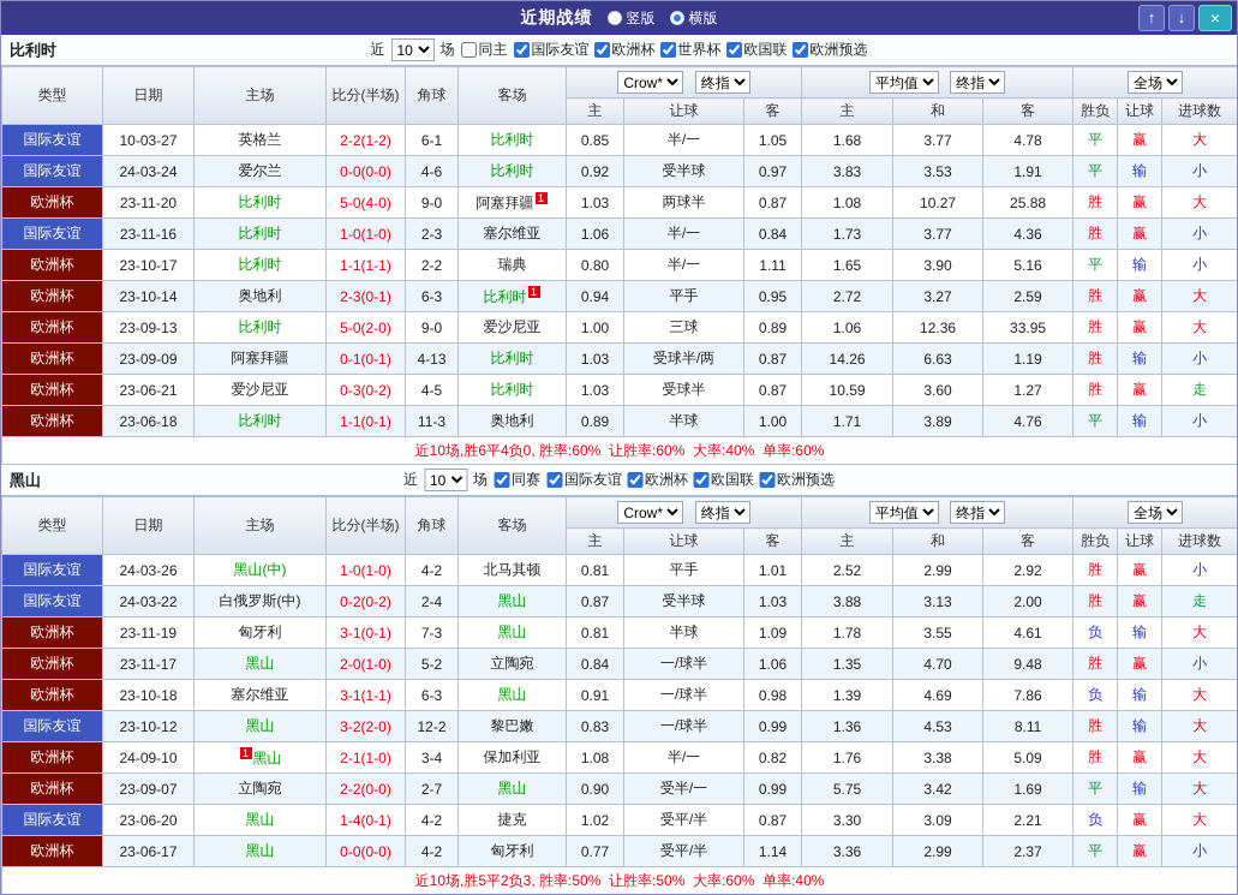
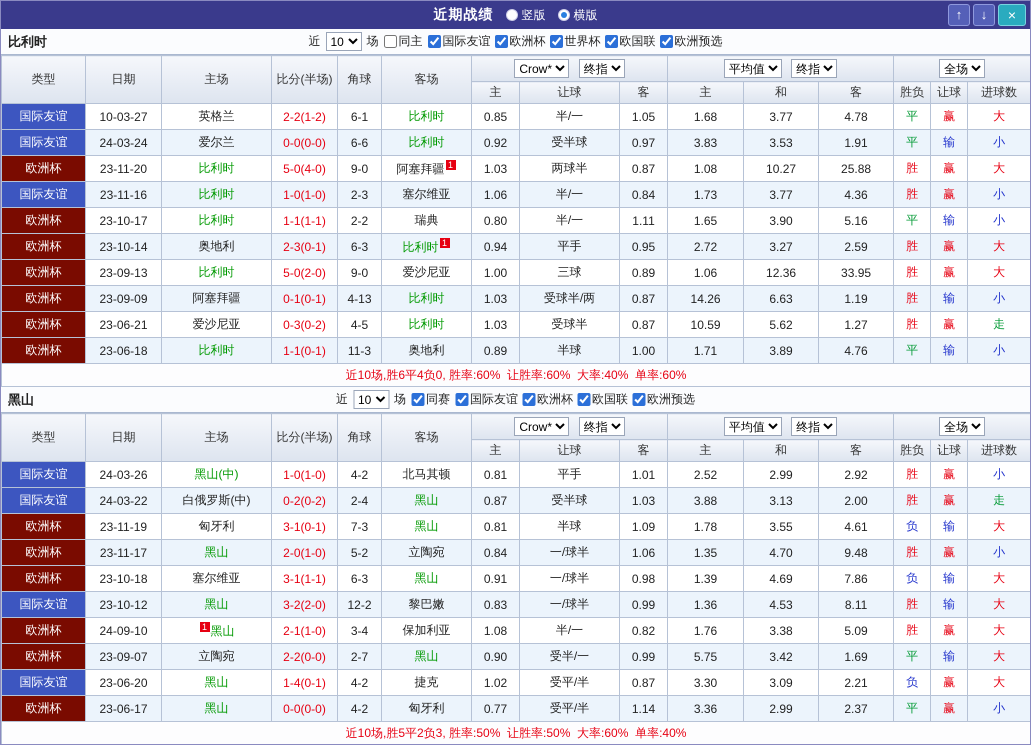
  近期战绩
  竖版
  横版
  ↑
  ↓
  ×
  比利时
  近
  10
  场
  同主
  国际友谊
  欧洲杯
  世界杯
  欧国联
  欧洲预选
  类型	日期	主场	比分(半场)	角球	客场	Crow* 终指	平均值 终指	全场
  主	让球	客	主	和	客	胜负	让球	进球数
  国际友谊	10-03-27	英格兰	2-2(1-2)	6-1	比利时	0.85	半/一	1.05	1.68	3.77	4.78	平	赢	大
- 国际友谊	24-03-24	爱尔兰	0-0(0-0)	4-6	比利时	0.92	受半球	0.97	3.83	3.53	1.91	平	输	小
+ 国际友谊	24-03-24	爱尔兰	0-0(0-0)	6-6	比利时	0.92	受半球	0.97	3.83	3.53	1.91	平	输	小
  欧洲杯	23-11-20	比利时	5-0(4-0)	9-0	阿塞拜疆 1	1.03	两球半	0.87	1.08	10.27	25.88	胜	赢	大
  国际友谊	23-11-16	比利时	1-0(1-0)	2-3	塞尔维亚	1.06	半/一	0.84	1.73	3.77	4.36	胜	赢	小
  欧洲杯	23-10-17	比利时	1-1(1-1)	2-2	瑞典	0.80	半/一	1.11	1.65	3.90	5.16	平	输	小
  欧洲杯	23-10-14	奥地利	2-3(0-1)	6-3	比利时 1	0.94	平手	0.95	2.72	3.27	2.59	胜	赢	大
  欧洲杯	23-09-13	比利时	5-0(2-0)	9-0	爱沙尼亚	1.00	三球	0.89	1.06	12.36	33.95	胜	赢	大
  欧洲杯	23-09-09	阿塞拜疆	0-1(0-1)	4-13	比利时	1.03	受球半/两	0.87	14.26	6.63	1.19	胜	输	小
- 欧洲杯	23-06-21	爱沙尼亚	0-3(0-2)	4-5	比利时	1.03	受球半	0.87	10.59	3.60	1.27	胜	赢	走
+ 欧洲杯	23-06-21	爱沙尼亚	0-3(0-2)	4-5	比利时	1.03	受球半	0.87	10.59	5.62	1.27	胜	赢	走
  欧洲杯	23-06-18	比利时	1-1(0-1)	11-3	奥地利	0.89	半球	1.00	1.71	3.89	4.76	平	输	小
  近10场,胜6平4负0, 胜率:60% 让胜率:60% 大率:40% 单率:60%
  黑山
  近
  10
  场
  同赛
  国际友谊
  欧洲杯
  欧国联
  欧洲预选
  类型	日期	主场	比分(半场)	角球	客场	Crow* 终指	平均值 终指	全场
  主	让球	客	主	和	客	胜负	让球	进球数
  国际友谊	24-03-26	黑山(中)	1-0(1-0)	4-2	北马其顿	0.81	平手	1.01	2.52	2.99	2.92	胜	赢	小
  国际友谊	24-03-22	白俄罗斯(中)	0-2(0-2)	2-4	黑山	0.87	受半球	1.03	3.88	3.13	2.00	胜	赢	走
  欧洲杯	23-11-19	匈牙利	3-1(0-1)	7-3	黑山	0.81	半球	1.09	1.78	3.55	4.61	负	输	大
  欧洲杯	23-11-17	黑山	2-0(1-0)	5-2	立陶宛	0.84	一/球半	1.06	1.35	4.70	9.48	胜	赢	小
  欧洲杯	23-10-18	塞尔维亚	3-1(1-1)	6-3	黑山	0.91	一/球半	0.98	1.39	4.69	7.86	负	输	大
  国际友谊	23-10-12	黑山	3-2(2-0)	12-2	黎巴嫩	0.83	一/球半	0.99	1.36	4.53	8.11	胜	输	大
  欧洲杯	24-09-10	1 黑山	2-1(1-0)	3-4	保加利亚	1.08	半/一	0.82	1.76	3.38	5.09	胜	赢	大
  欧洲杯	23-09-07	立陶宛	2-2(0-0)	2-7	黑山	0.90	受半/一	0.99	5.75	3.42	1.69	平	输	大
  国际友谊	23-06-20	黑山	1-4(0-1)	4-2	捷克	1.02	受平/半	0.87	3.30	3.09	2.21	负	赢	大
  欧洲杯	23-06-17	黑山	0-0(0-0)	4-2	匈牙利	0.77	受平/半	1.14	3.36	2.99	2.37	平	赢	小
  近10场,胜5平2负3, 胜率:50% 让胜率:50% 大率:60% 单率:40%
